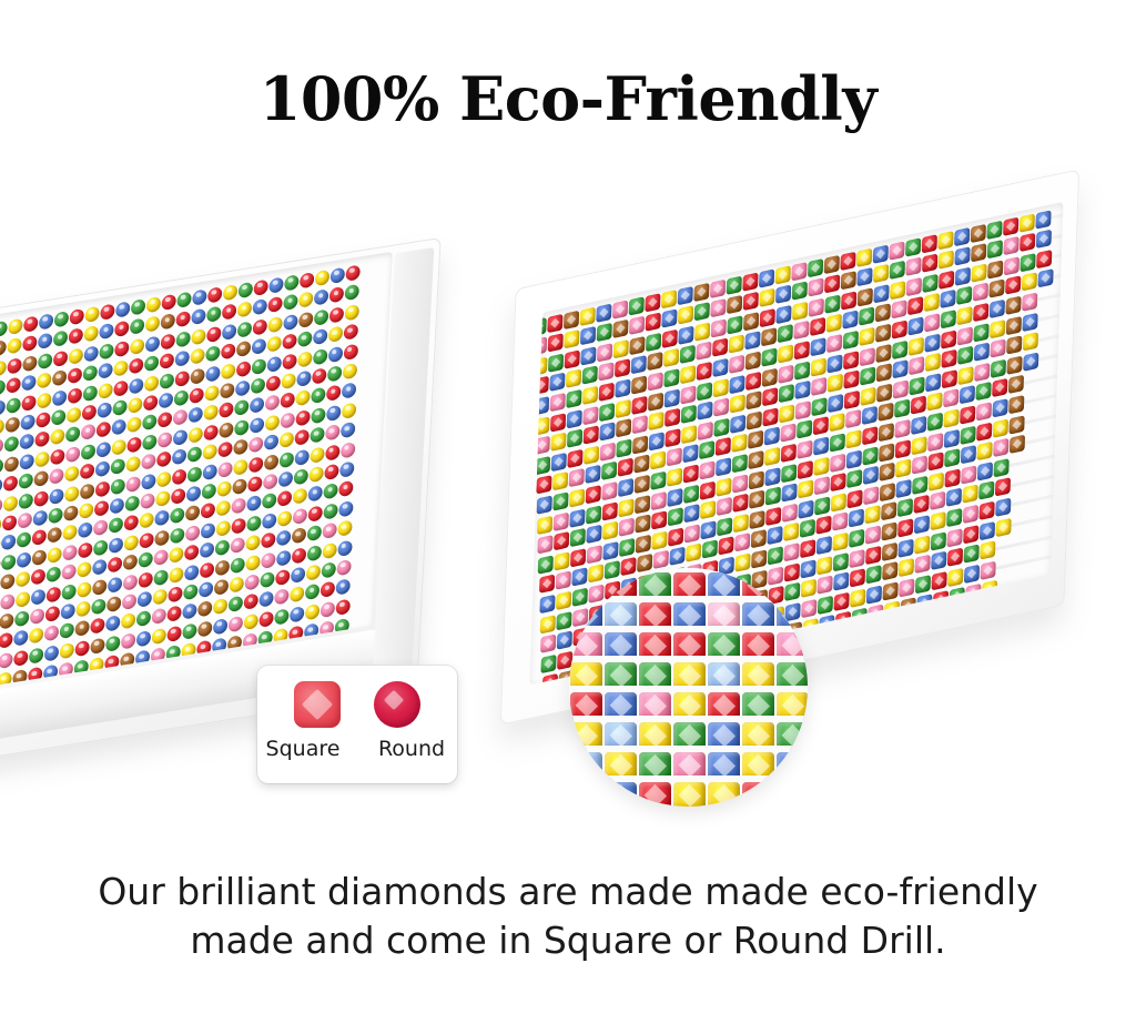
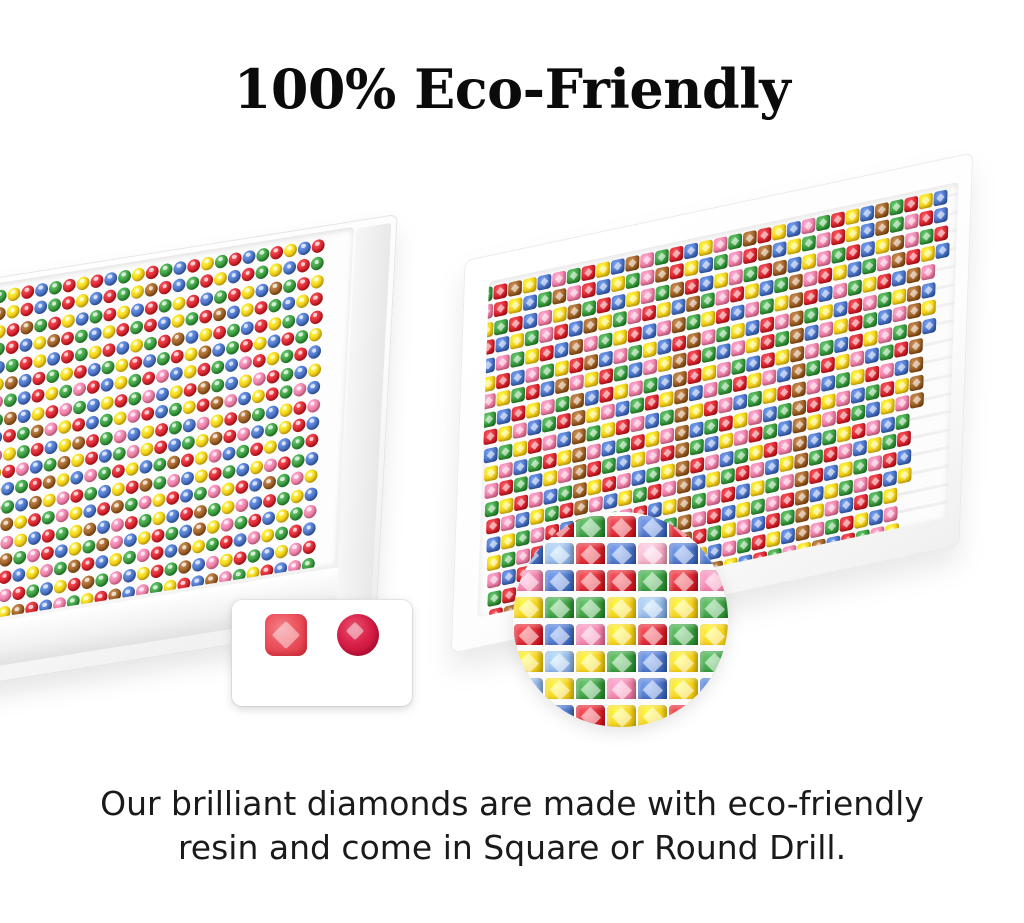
  100% Eco-Friendly
- Square
- Round
- Our brilliant diamonds are made made eco-friendly
+ Our brilliant diamonds are made with eco-friendly
- made and come in Square or Round Drill.
+ resin and come in Square or Round Drill.
